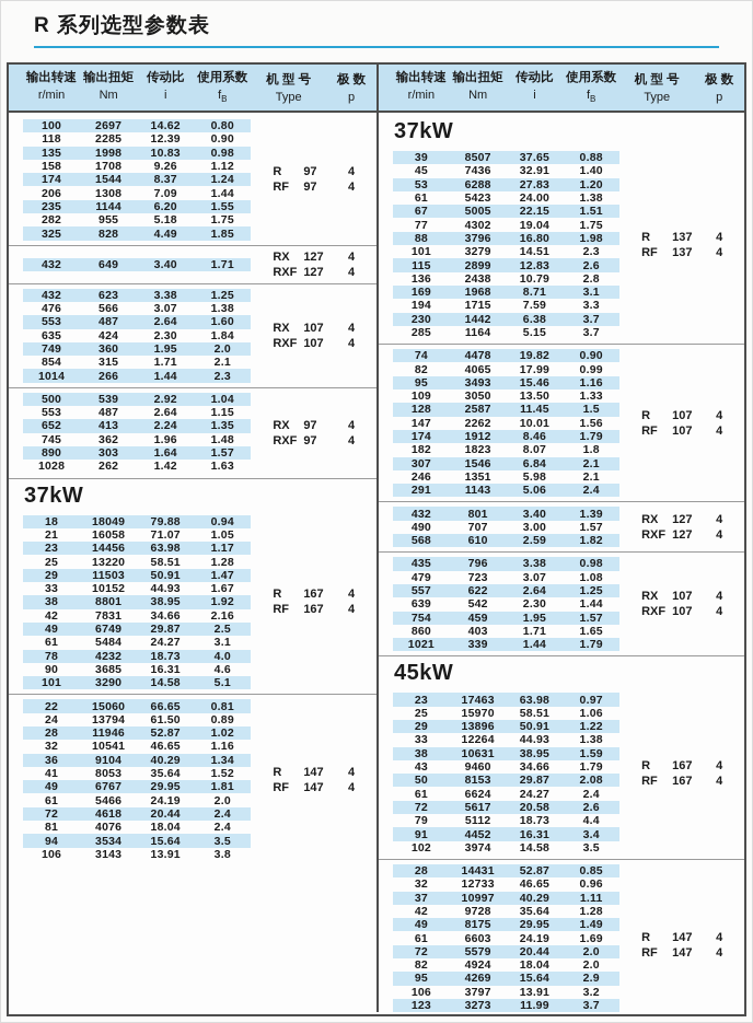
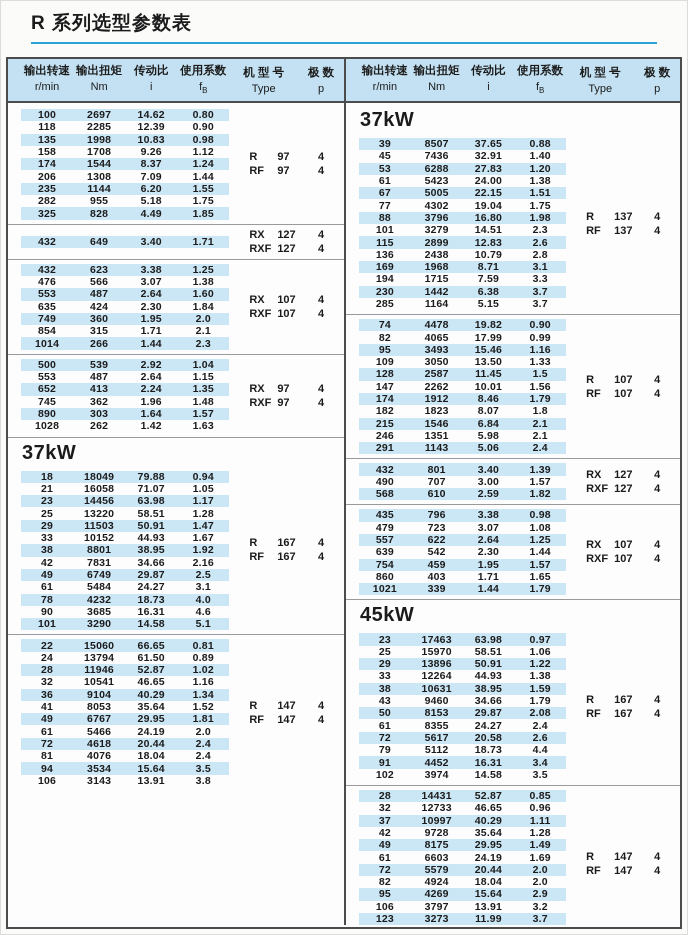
  R 系列选型参数表
  输出转速
  r/min
  输出扭矩
  Nm
  传动比
  i
  使用系数
  fB
  机 型 号
  Type
  极 数
  p
  输出转速
  r/min
  输出扭矩
  Nm
  传动比
  i
  使用系数
  fB
  机 型 号
  Type
  极 数
  p
  100
  2697
  14.62
  0.80
  118
  2285
  12.39
  0.90
  135
  1998
  10.83
  0.98
  158
  1708
  9.26
  1.12
  174
  1544
  8.37
  1.24
  206
  1308
  7.09
  1.44
  235
  1144
  6.20
  1.55
  282
  955
  5.18
  1.75
  325
  828
  4.49
  1.85
  R
  97
  4
  RF
  97
  4
  432
  649
  3.40
  1.71
  RX
  127
  4
  RXF
  127
  4
  432
  623
  3.38
  1.25
  476
  566
  3.07
  1.38
  553
  487
  2.64
  1.60
  635
  424
  2.30
  1.84
  749
  360
  1.95
  2.0
  854
  315
  1.71
  2.1
  1014
  266
  1.44
  2.3
  RX
  107
  4
  RXF
  107
  4
  500
  539
  2.92
  1.04
  553
  487
  2.64
  1.15
  652
  413
  2.24
  1.35
  745
  362
  1.96
  1.48
  890
  303
  1.64
  1.57
  1028
  262
  1.42
  1.63
  RX
  97
  4
  RXF
  97
  4
  37kW
  18
  18049
  79.88
  0.94
  21
  16058
  71.07
  1.05
  23
  14456
  63.98
  1.17
  25
  13220
  58.51
  1.28
  29
  11503
  50.91
  1.47
  33
  10152
  44.93
  1.67
  38
  8801
  38.95
  1.92
  42
  7831
  34.66
  2.16
  49
  6749
  29.87
  2.5
  61
  5484
  24.27
  3.1
  78
  4232
  18.73
  4.0
  90
  3685
  16.31
  4.6
  101
  3290
  14.58
  5.1
  R
  167
  4
  RF
  167
  4
  22
  15060
  66.65
  0.81
  24
  13794
  61.50
  0.89
  28
  11946
  52.87
  1.02
  32
  10541
  46.65
  1.16
  36
  9104
  40.29
  1.34
  41
  8053
  35.64
  1.52
  49
  6767
  29.95
  1.81
  61
  5466
  24.19
  2.0
  72
  4618
  20.44
  2.4
  81
  4076
  18.04
  2.4
  94
  3534
  15.64
  3.5
  106
  3143
  13.91
  3.8
  R
  147
  4
  RF
  147
  4
  37kW
  39
  8507
  37.65
  0.88
  45
  7436
  32.91
  1.40
  53
  6288
  27.83
  1.20
  61
  5423
  24.00
  1.38
  67
  5005
  22.15
  1.51
  77
  4302
  19.04
  1.75
  88
  3796
  16.80
  1.98
  101
  3279
  14.51
  2.3
  115
  2899
  12.83
  2.6
  136
  2438
  10.79
  2.8
  169
  1968
  8.71
  3.1
  194
  1715
  7.59
  3.3
  230
  1442
  6.38
  3.7
  285
  1164
  5.15
  3.7
  R
  137
  4
  RF
  137
  4
  74
  4478
  19.82
  0.90
  82
  4065
  17.99
  0.99
  95
  3493
  15.46
  1.16
  109
  3050
  13.50
  1.33
  128
  2587
  11.45
  1.5
  147
  2262
  10.01
  1.56
  174
  1912
  8.46
  1.79
  182
  1823
  8.07
  1.8
- 307
+ 215
  1546
  6.84
  2.1
  246
  1351
  5.98
  2.1
  291
  1143
  5.06
  2.4
  R
  107
  4
  RF
  107
  4
  432
  801
  3.40
  1.39
  490
  707
  3.00
  1.57
  568
  610
  2.59
  1.82
  RX
  127
  4
  RXF
  127
  4
  435
  796
  3.38
  0.98
  479
  723
  3.07
  1.08
  557
  622
  2.64
  1.25
  639
  542
  2.30
  1.44
  754
  459
  1.95
  1.57
  860
  403
  1.71
  1.65
  1021
  339
  1.44
  1.79
  RX
  107
  4
  RXF
  107
  4
  45kW
  23
  17463
  63.98
  0.97
  25
  15970
  58.51
  1.06
  29
  13896
  50.91
  1.22
  33
  12264
  44.93
  1.38
  38
  10631
  38.95
  1.59
  43
  9460
  34.66
  1.79
  50
  8153
  29.87
  2.08
  61
- 6624
+ 8355
  24.27
  2.4
  72
  5617
  20.58
  2.6
  79
  5112
  18.73
  4.4
  91
  4452
  16.31
  3.4
  102
  3974
  14.58
  3.5
  R
  167
  4
  RF
  167
  4
  28
  14431
  52.87
  0.85
  32
  12733
  46.65
  0.96
  37
  10997
  40.29
  1.11
  42
  9728
  35.64
  1.28
  49
  8175
  29.95
  1.49
  61
  6603
  24.19
  1.69
  72
  5579
  20.44
  2.0
  82
  4924
  18.04
  2.0
  95
  4269
  15.64
  2.9
  106
  3797
  13.91
  3.2
  123
  3273
  11.99
  3.7
  R
  147
  4
  RF
  147
  4
